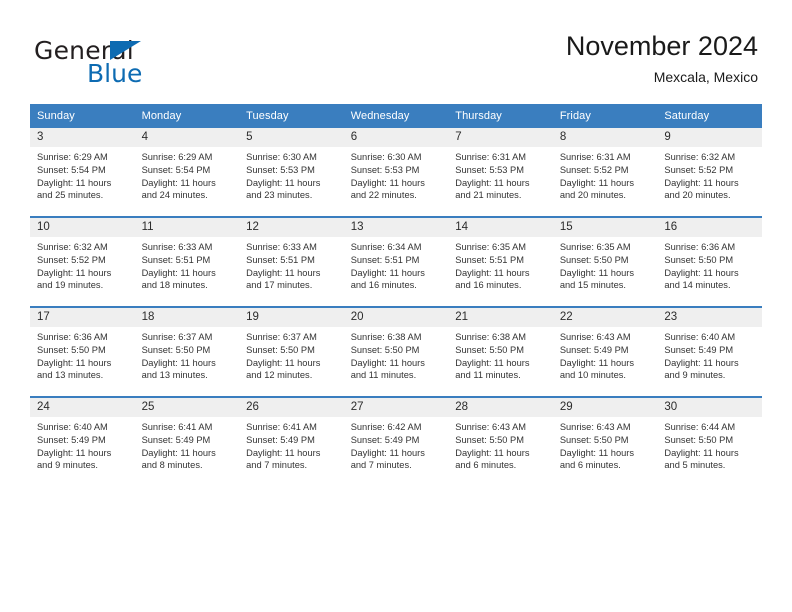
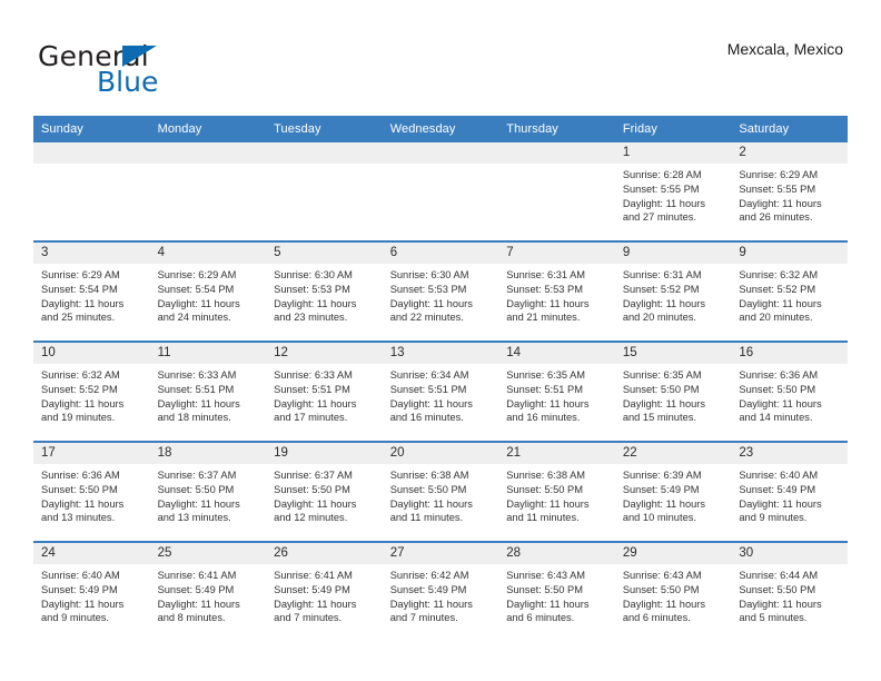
  General
  Blue
- November 2024
  Mexcala, Mexico
  Sunday	Monday	Tuesday	Wednesday	Thursday	Friday	Saturday
+ 					1Sunrise: 6:28 AMSunset: 5:55 PMDaylight: 11 hoursand 27 minutes.	2Sunrise: 6:29 AMSunset: 5:55 PMDaylight: 11 hoursand 26 minutes.
- 3Sunrise: 6:29 AMSunset: 5:54 PMDaylight: 11 hoursand 25 minutes.	4Sunrise: 6:29 AMSunset: 5:54 PMDaylight: 11 hoursand 24 minutes.	5Sunrise: 6:30 AMSunset: 5:53 PMDaylight: 11 hoursand 23 minutes.	6Sunrise: 6:30 AMSunset: 5:53 PMDaylight: 11 hoursand 22 minutes.	7Sunrise: 6:31 AMSunset: 5:53 PMDaylight: 11 hoursand 21 minutes.	8Sunrise: 6:31 AMSunset: 5:52 PMDaylight: 11 hoursand 20 minutes.	9Sunrise: 6:32 AMSunset: 5:52 PMDaylight: 11 hoursand 20 minutes.
+ 3Sunrise: 6:29 AMSunset: 5:54 PMDaylight: 11 hoursand 25 minutes.	4Sunrise: 6:29 AMSunset: 5:54 PMDaylight: 11 hoursand 24 minutes.	5Sunrise: 6:30 AMSunset: 5:53 PMDaylight: 11 hoursand 23 minutes.	6Sunrise: 6:30 AMSunset: 5:53 PMDaylight: 11 hoursand 22 minutes.	7Sunrise: 6:31 AMSunset: 5:53 PMDaylight: 11 hoursand 21 minutes.	9Sunrise: 6:31 AMSunset: 5:52 PMDaylight: 11 hoursand 20 minutes.	9Sunrise: 6:32 AMSunset: 5:52 PMDaylight: 11 hoursand 20 minutes.
  10Sunrise: 6:32 AMSunset: 5:52 PMDaylight: 11 hoursand 19 minutes.	11Sunrise: 6:33 AMSunset: 5:51 PMDaylight: 11 hoursand 18 minutes.	12Sunrise: 6:33 AMSunset: 5:51 PMDaylight: 11 hoursand 17 minutes.	13Sunrise: 6:34 AMSunset: 5:51 PMDaylight: 11 hoursand 16 minutes.	14Sunrise: 6:35 AMSunset: 5:51 PMDaylight: 11 hoursand 16 minutes.	15Sunrise: 6:35 AMSunset: 5:50 PMDaylight: 11 hoursand 15 minutes.	16Sunrise: 6:36 AMSunset: 5:50 PMDaylight: 11 hoursand 14 minutes.
- 17Sunrise: 6:36 AMSunset: 5:50 PMDaylight: 11 hoursand 13 minutes.	18Sunrise: 6:37 AMSunset: 5:50 PMDaylight: 11 hoursand 13 minutes.	19Sunrise: 6:37 AMSunset: 5:50 PMDaylight: 11 hoursand 12 minutes.	20Sunrise: 6:38 AMSunset: 5:50 PMDaylight: 11 hoursand 11 minutes.	21Sunrise: 6:38 AMSunset: 5:50 PMDaylight: 11 hoursand 11 minutes.	22Sunrise: 6:43 AMSunset: 5:49 PMDaylight: 11 hoursand 10 minutes.	23Sunrise: 6:40 AMSunset: 5:49 PMDaylight: 11 hoursand 9 minutes.
+ 17Sunrise: 6:36 AMSunset: 5:50 PMDaylight: 11 hoursand 13 minutes.	18Sunrise: 6:37 AMSunset: 5:50 PMDaylight: 11 hoursand 13 minutes.	19Sunrise: 6:37 AMSunset: 5:50 PMDaylight: 11 hoursand 12 minutes.	20Sunrise: 6:38 AMSunset: 5:50 PMDaylight: 11 hoursand 11 minutes.	21Sunrise: 6:38 AMSunset: 5:50 PMDaylight: 11 hoursand 11 minutes.	22Sunrise: 6:39 AMSunset: 5:49 PMDaylight: 11 hoursand 10 minutes.	23Sunrise: 6:40 AMSunset: 5:49 PMDaylight: 11 hoursand 9 minutes.
  24Sunrise: 6:40 AMSunset: 5:49 PMDaylight: 11 hoursand 9 minutes.	25Sunrise: 6:41 AMSunset: 5:49 PMDaylight: 11 hoursand 8 minutes.	26Sunrise: 6:41 AMSunset: 5:49 PMDaylight: 11 hoursand 7 minutes.	27Sunrise: 6:42 AMSunset: 5:49 PMDaylight: 11 hoursand 7 minutes.	28Sunrise: 6:43 AMSunset: 5:50 PMDaylight: 11 hoursand 6 minutes.	29Sunrise: 6:43 AMSunset: 5:50 PMDaylight: 11 hoursand 6 minutes.	30Sunrise: 6:44 AMSunset: 5:50 PMDaylight: 11 hoursand 5 minutes.
